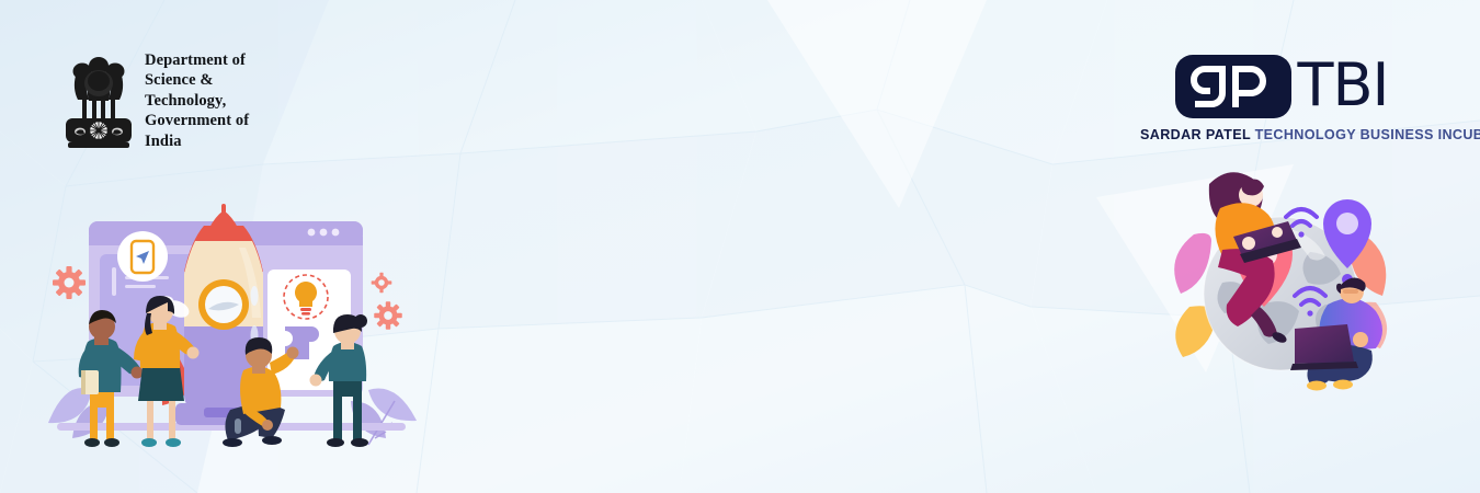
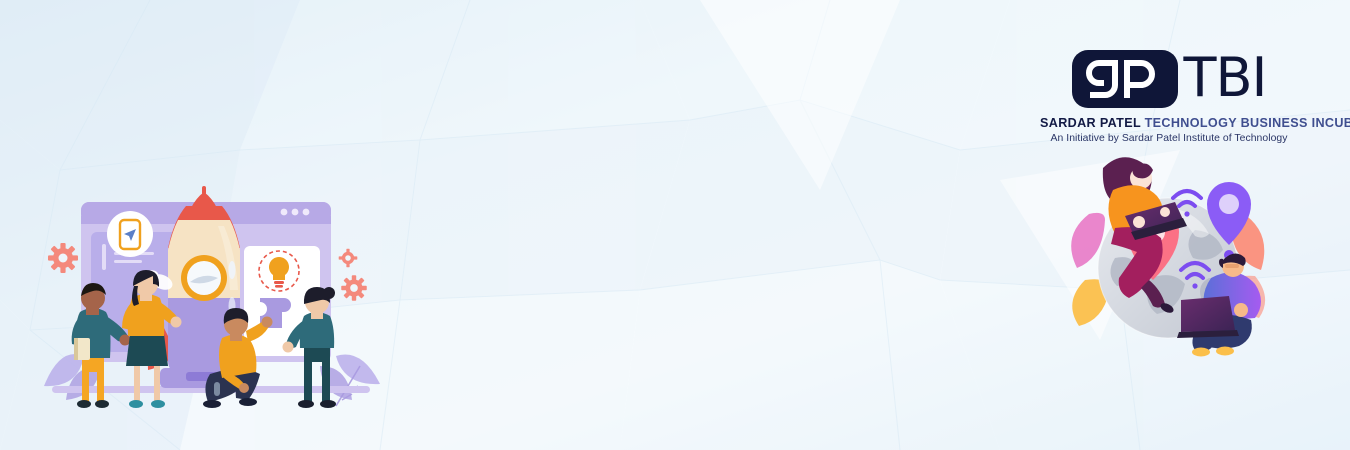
- Department of
- Science &
- Technology,
- Government of
- India
  TBI
  SARDAR PATEL TECHNOLOGY BUSINESS INCUB
+ An Initiative by Sardar Patel Institute of Technology
